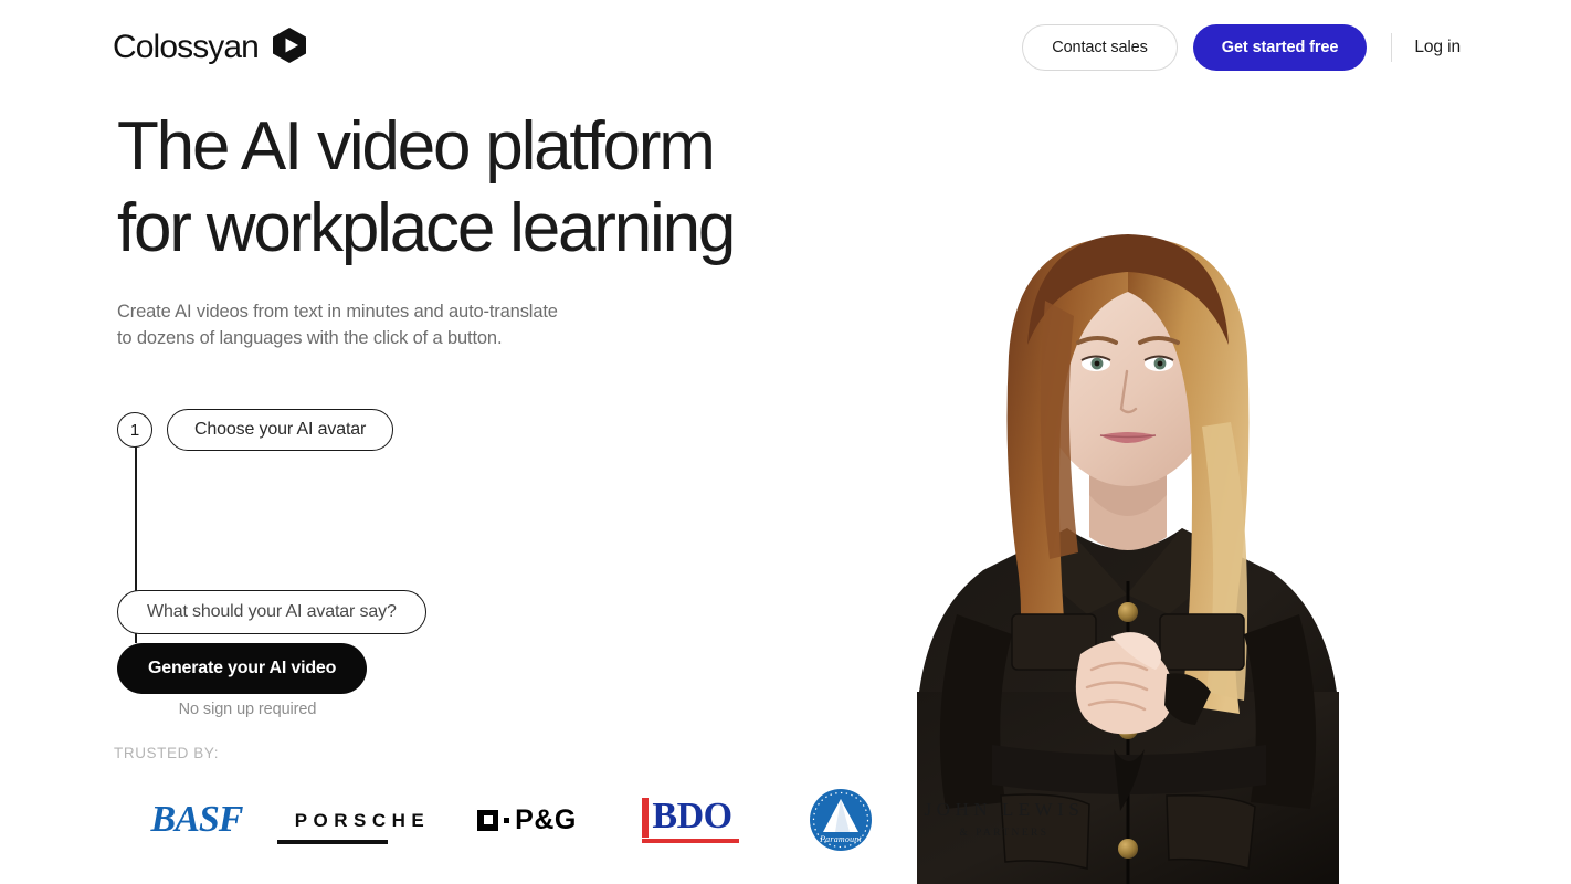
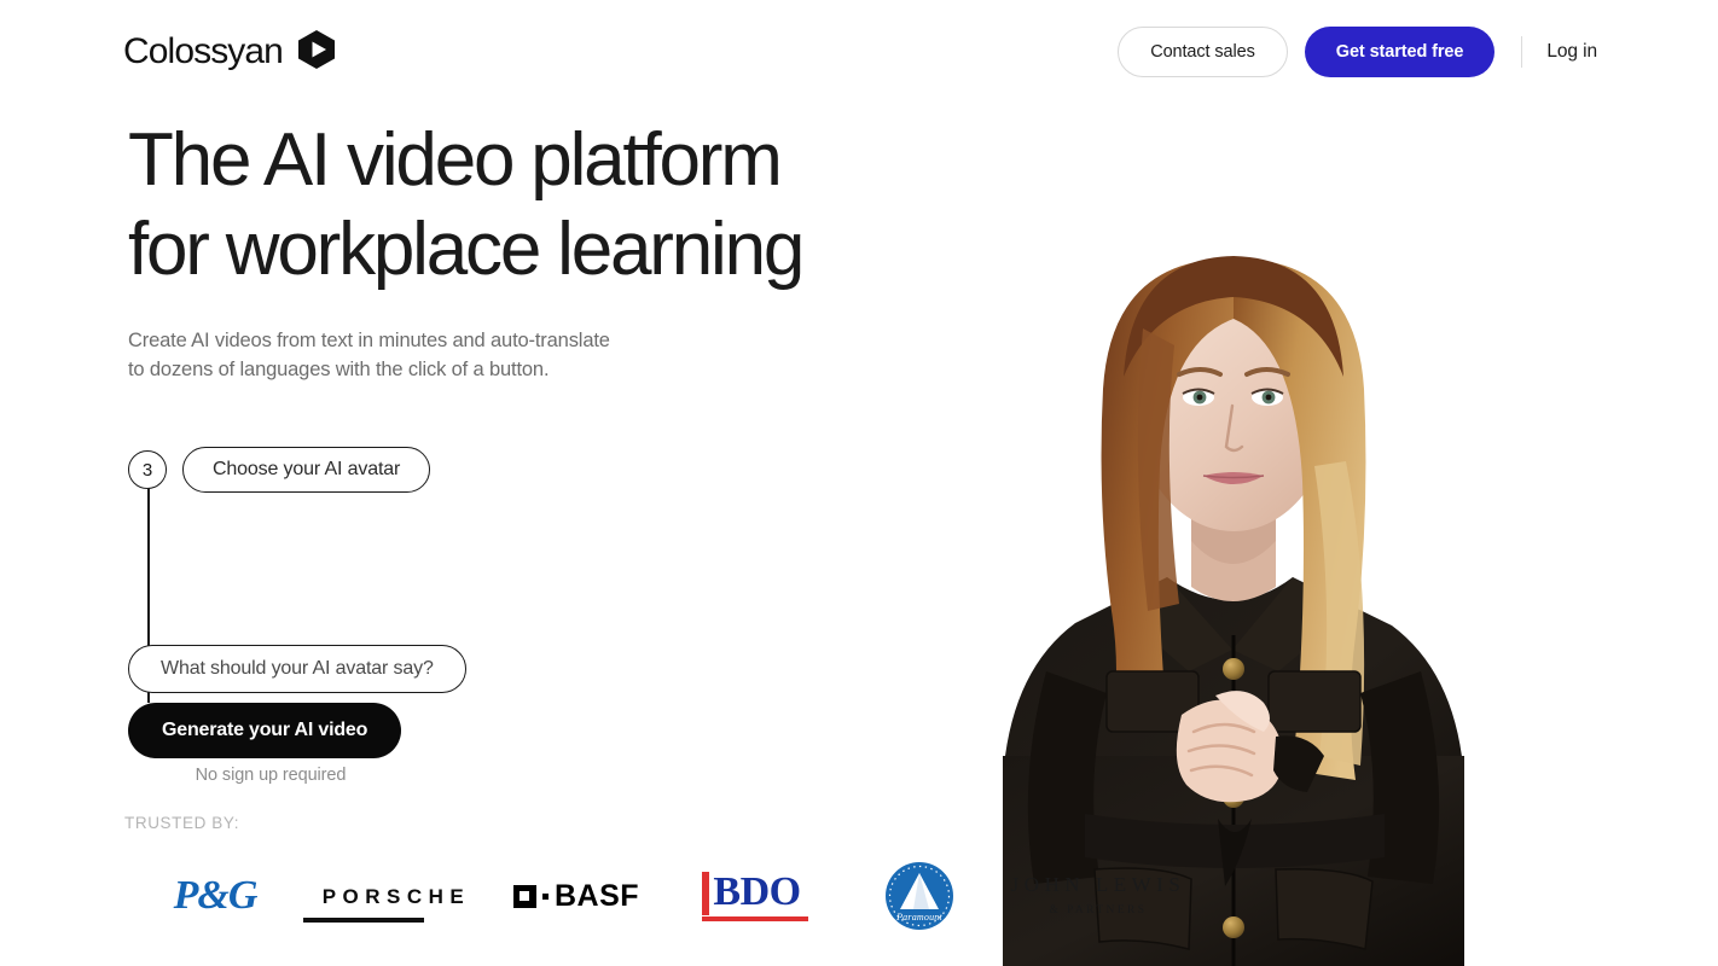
  Colossyan
  Contact sales
  Get started free
  Log in
  The AI video platform
  for workplace learning
  Create AI videos from text in minutes and auto-translate
  to dozens of languages with the click of a button.
- 1
+ 3
  Choose your AI avatar
  What should your AI avatar say?
  Generate your AI video
  No sign up required
  TRUSTED BY:
- BASF
+ P&G
  PORSCHE
- P&G
+ BASF
  BDO
  Paramount
